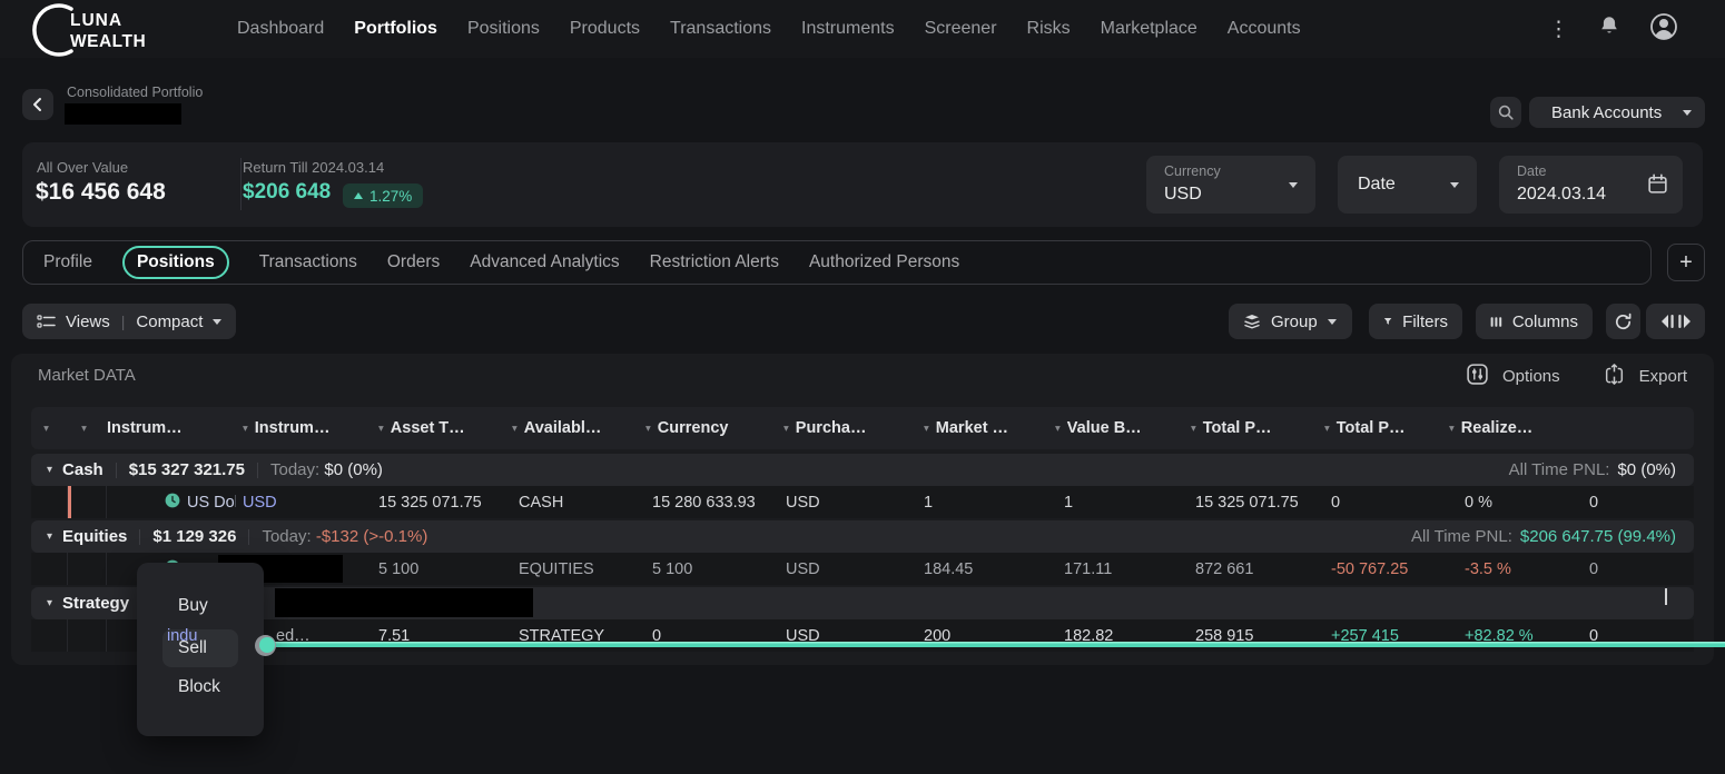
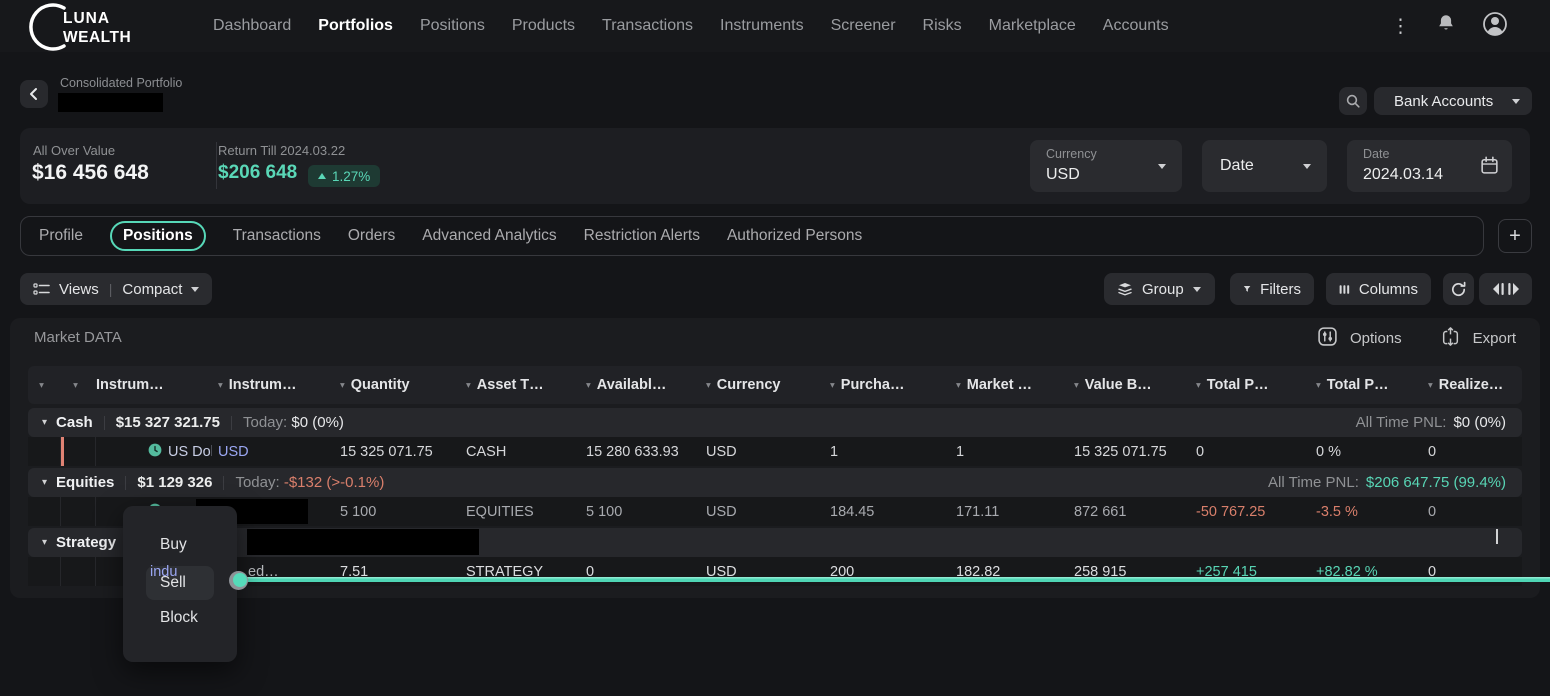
  LUNA
  WEALTH
  Dashboard
  Portfolios
  Positions
  Products
  Transactions
  Instruments
  Screener
  Risks
  Marketplace
  Accounts
  ⋮
  Consolidated Portfolio
  Bank Accounts
  All Over Value
  $16 456 648
- Return Till 2024.03.14
+ Return Till 2024.03.22
  $206 648
  1.27%
  Currency
  USD
  Date
  Date
  2024.03.14
  Profile
  Positions
  Transactions
  Orders
  Advanced Analytics
  Restriction Alerts
  Authorized Persons
  +
  Views
  |
  Compact
  Group
  Filters
  Columns
  Market DATA
  Options
  Export
  Instrum…
  Instrum…
+ Quantity
  Asset T…
  Availabl…
  Currency
  Purcha…
  Market …
  Value B…
  Total P…
  Total P…
  Realize…
  Cash
  $15 327 321.75
  Today:
  $0 (0%)
  All Time PNL:
  $0 (0%)
  USD
  15 325 071.75
  CASH
  15 280 633.93
  USD
  1
  1
  15 325 071.75
  0
  0 %
  0
  Equities
  $1 129 326
  Today:
  -$132 (>-0.1%)
  All Time PNL:
  $206 647.75 (99.4%)
  5 100
  EQUITIES
  5 100
  USD
  184.45
  171.11
  872 661
  -50 767.25
  -3.5 %
  0
  Strategy
  indu
  ed…
  7.51
  STRATEGY
  0
  USD
  200
  182.82
  258 915
  +257 415
  +82.82 %
  0
  Buy
  Sell
  Block
